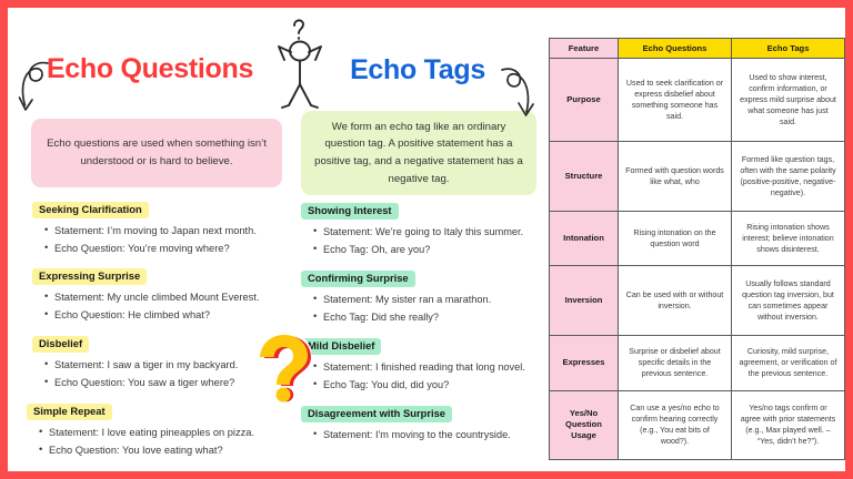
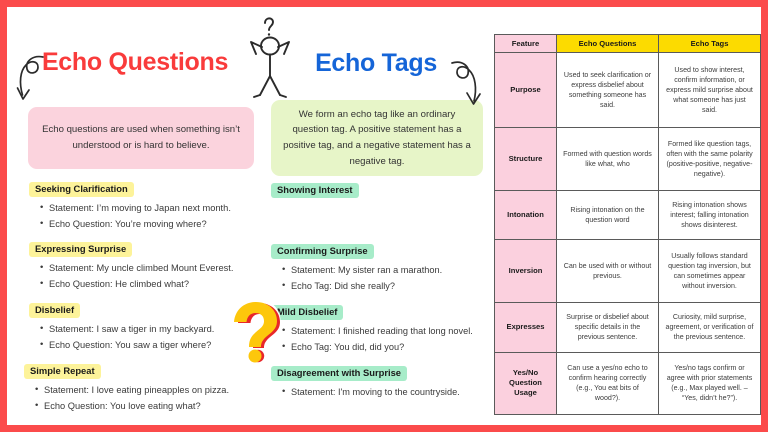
  Echo Questions
  Echo Tags
  Echo questions are used when something isn’t understood or is hard to believe.
  We form an echo tag like an ordinary question tag. A positive statement has a positive tag, and a negative statement has a negative tag.
  Seeking Clarification
  Statement: I’m moving to Japan next month.
  Echo Question: You’re moving where?
  Expressing Surprise
  Statement: My uncle climbed Mount Everest.
  Echo Question: He climbed what?
  Disbelief
  Statement: I saw a tiger in my backyard.
  Echo Question: You saw a tiger where?
  Simple Repeat
  Statement: I love eating pineapples on pizza.
  Echo Question: You love eating what?
  Showing Interest
- Statement: We’re going to Italy this summer.
- Echo Tag: Oh, are you?
  Confirming Surprise
  Statement: My sister ran a marathon.
  Echo Tag: Did she really?
  Mild Disbelief
  Statement: I finished reading that long novel.
  Echo Tag: You did, did you?
  Disagreement with Surprise
  Statement: I'm moving to the countryside.
  Feature	Echo Questions	Echo Tags
  Purpose	Used to seek clarification or express disbelief about something someone has said.	Used to show interest, confirm information, or express mild surprise about what someone has just said.
  Structure	Formed with question words like what, who	Formed like question tags, often with the same polarity (positive-positive, negative-negative).
- Intonation	Rising intonation on the question word	Rising intonation shows interest; believe intonation shows disinterest.
+ Intonation	Rising intonation on the question word	Rising intonation shows interest; falling intonation shows disinterest.
- Inversion	Can be used with or without inversion.	Usually follows standard question tag inversion, but can sometimes appear without inversion.
+ Inversion	Can be used with or without previous.	Usually follows standard question tag inversion, but can sometimes appear without inversion.
  Expresses	Surprise or disbelief about specific details in the previous sentence.	Curiosity, mild surprise, agreement, or verification of the previous sentence.
  Yes/No Question Usage	Can use a yes/no echo to confirm hearing correctly (e.g., You eat bits of wood?).	Yes/no tags confirm or agree with prior statements (e.g., Max played well. – “Yes, didn’t he?”).
